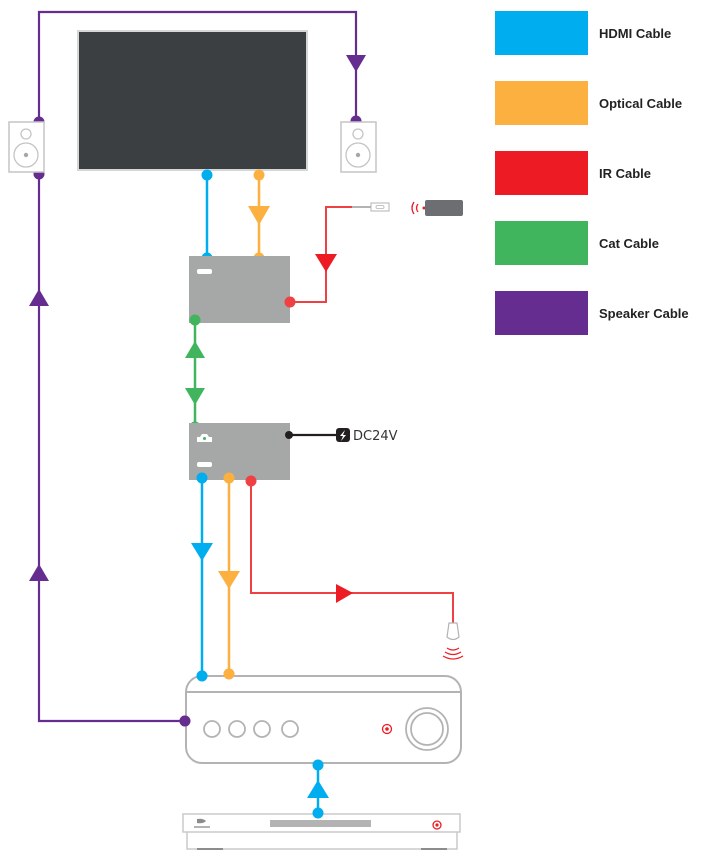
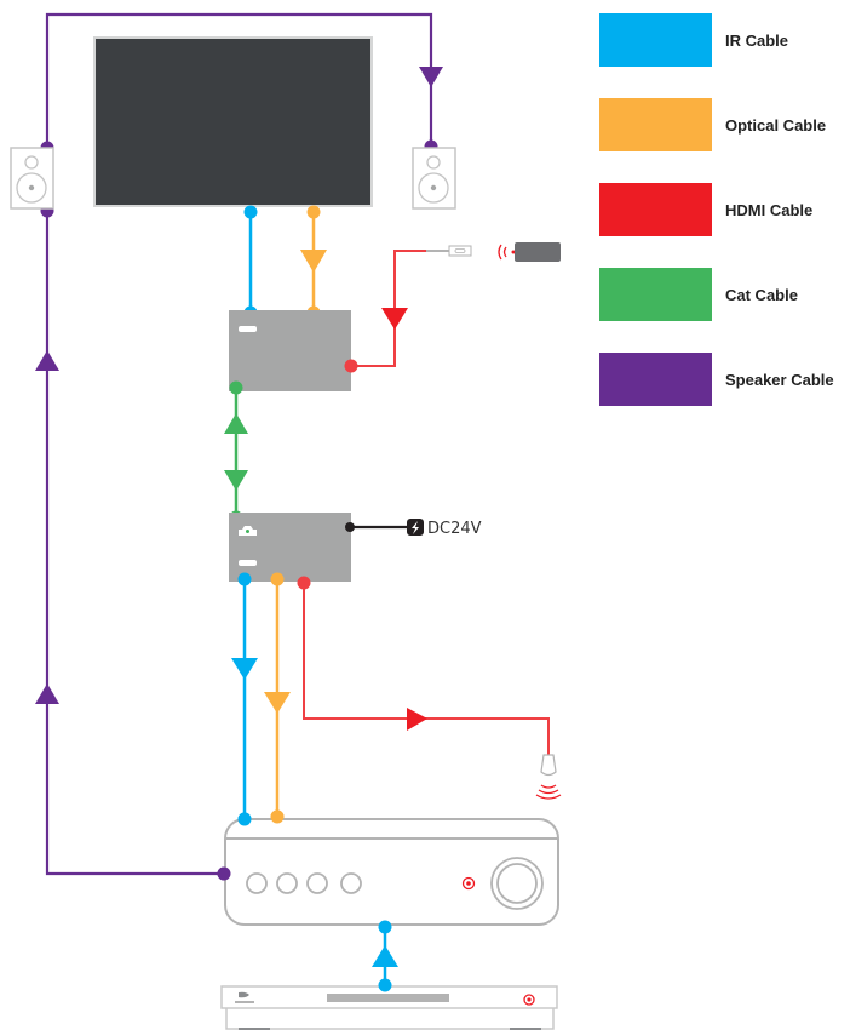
  DC24V
- HDMI Cable
+ IR Cable
  Optical Cable
- IR Cable
+ HDMI Cable
  Cat Cable
  Speaker Cable
